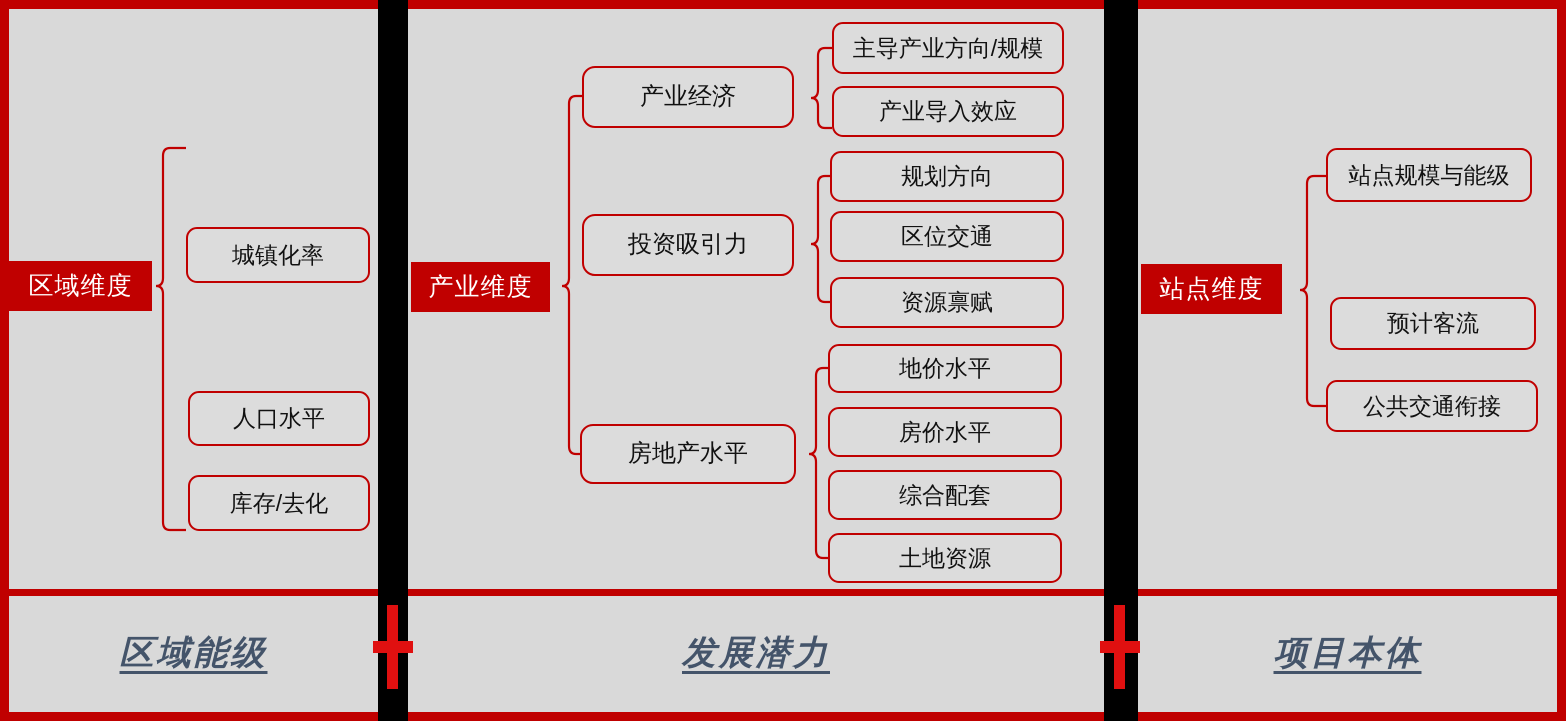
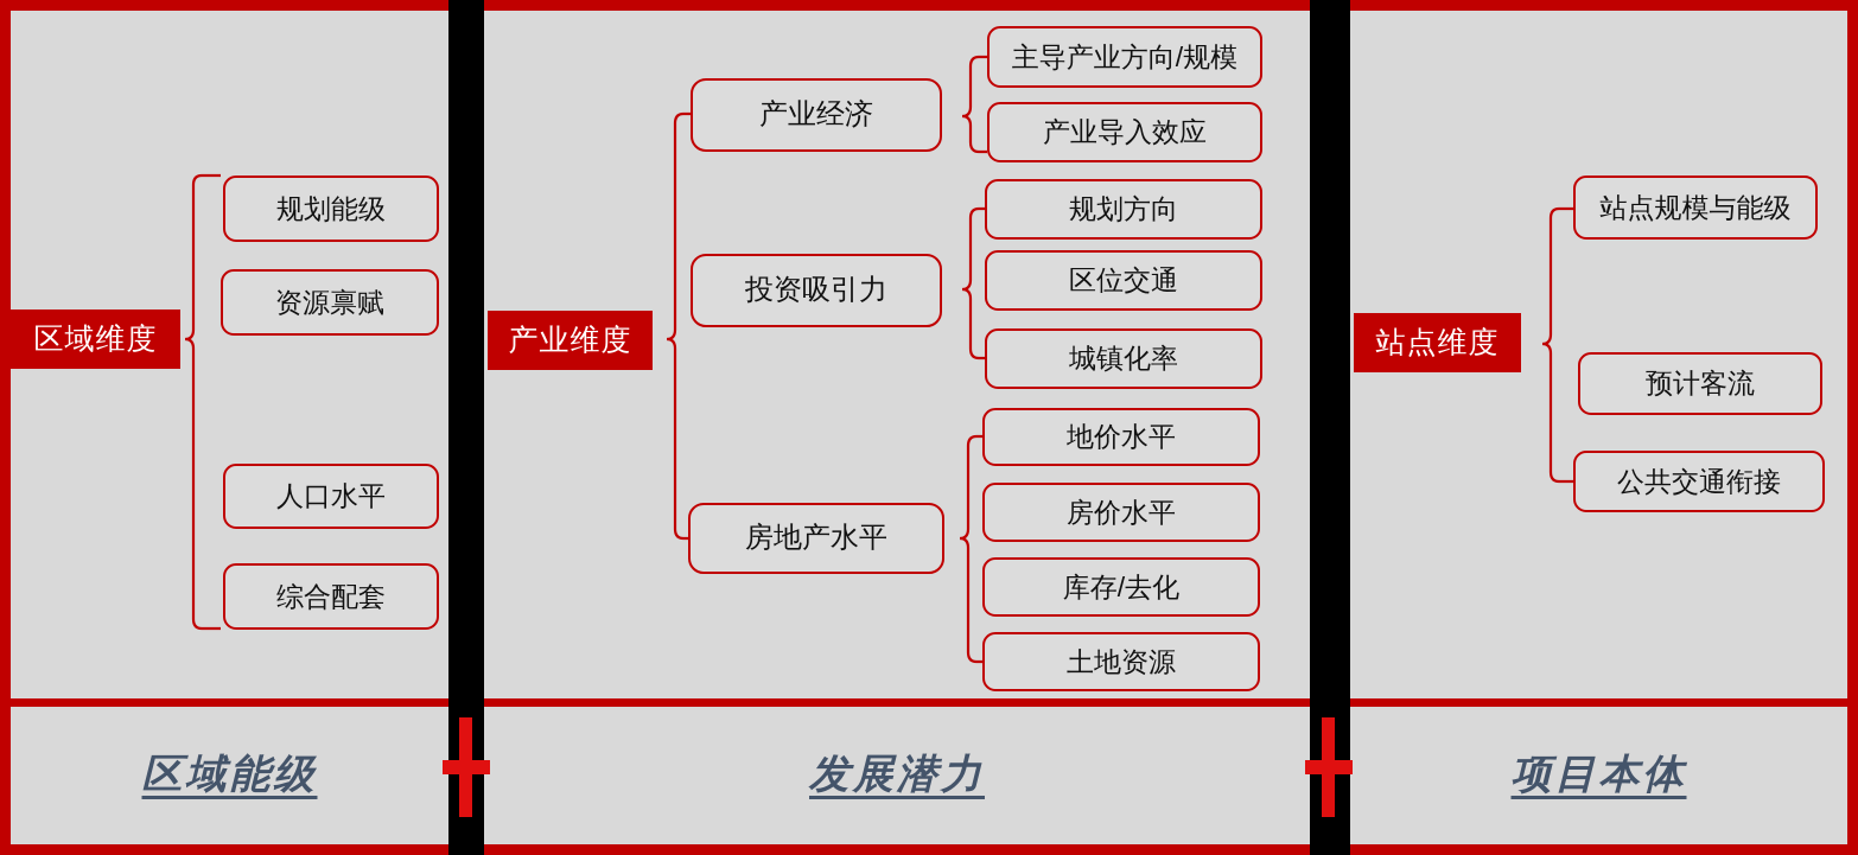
  区域维度
+ 规划能级
- 城镇化率
+ 资源禀赋
  人口水平
- 库存/去化
+ 综合配套
  产业维度
  产业经济
  投资吸引力
  房地产水平
  主导产业方向/规模
  产业导入效应
  规划方向
  区位交通
- 资源禀赋
+ 城镇化率
  地价水平
  房价水平
- 综合配套
+ 库存/去化
  土地资源
  站点维度
  站点规模与能级
  预计客流
  公共交通衔接
  区域能级
  发展潜力
  项目本体
